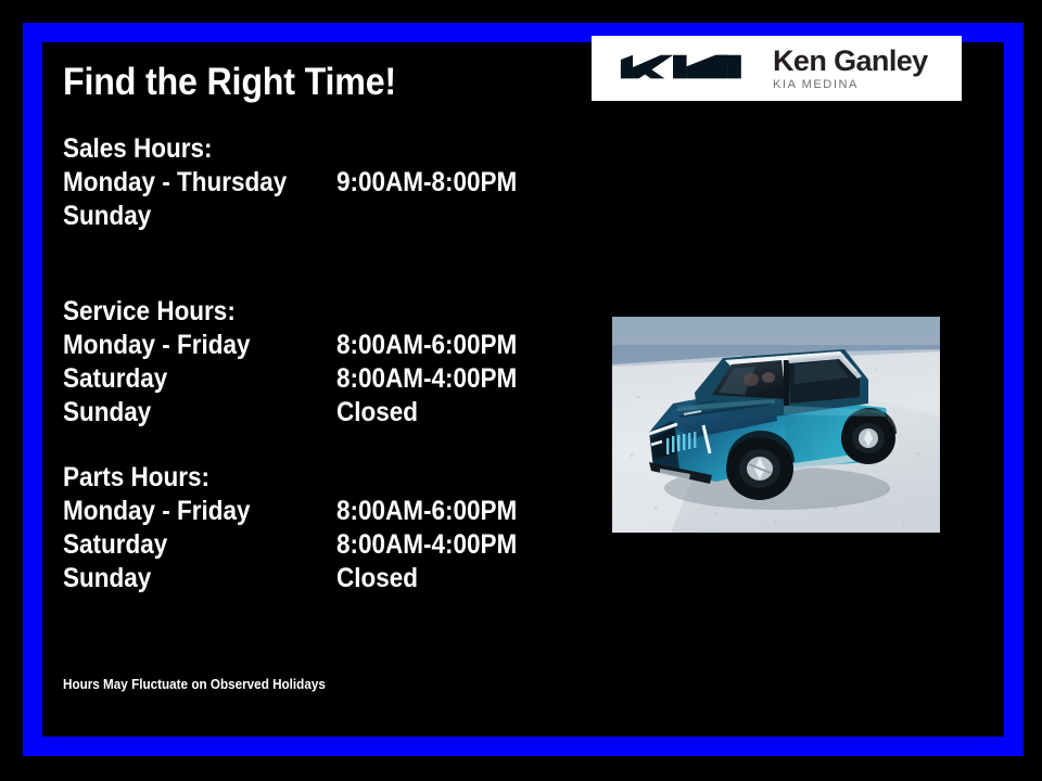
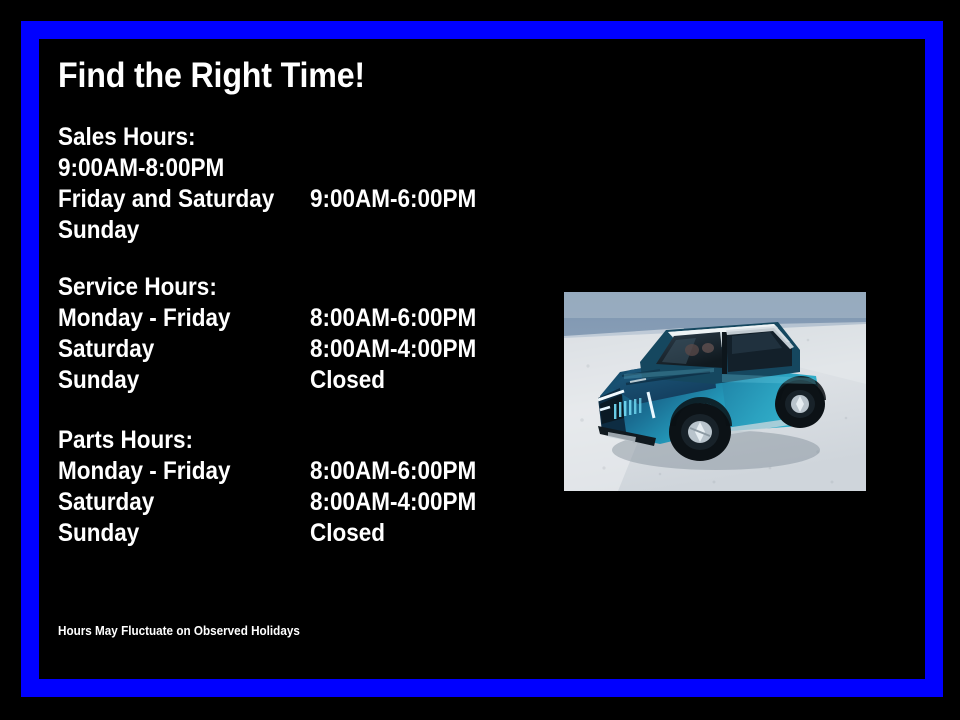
  Find the Right Time!
  Sales Hours:
- Monday - Thursday
  9:00AM-8:00PM
+ Friday and Saturday
+ 9:00AM-6:00PM
  Sunday
  Service Hours:
  Monday - Friday
  8:00AM-6:00PM
  Saturday
  8:00AM-4:00PM
  Sunday
  Closed
  Parts Hours:
  Monday - Friday
  8:00AM-6:00PM
  Saturday
  8:00AM-4:00PM
  Sunday
  Closed
  Hours May Fluctuate on Observed Holidays
- Ken Ganley
- KIA MEDINA
